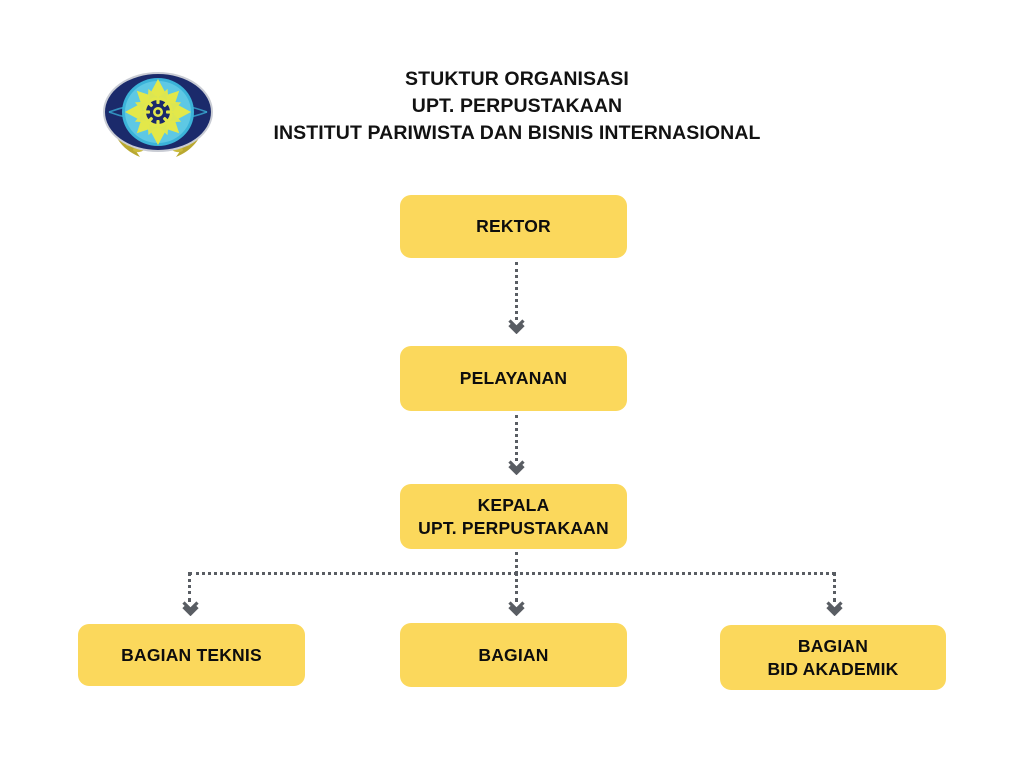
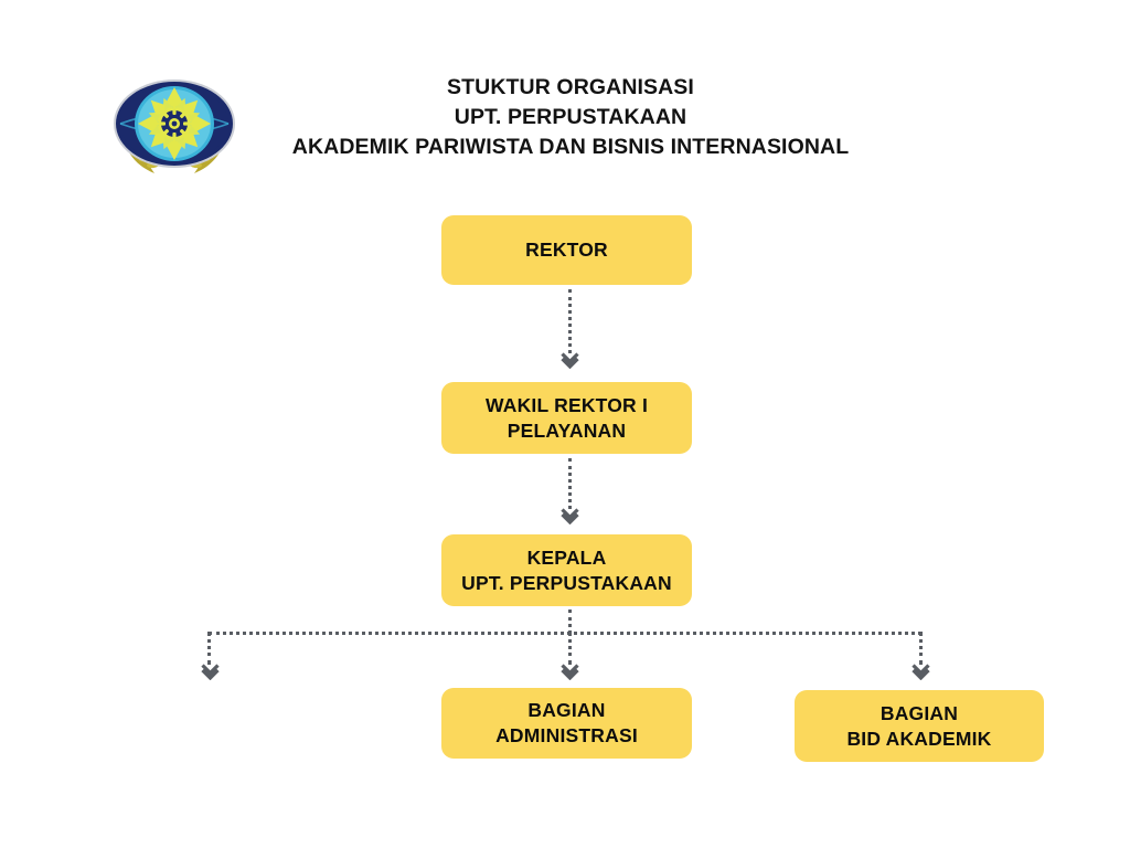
  STUKTUR ORGANISASI
  UPT. PERPUSTAKAAN
- INSTITUT PARIWISTA DAN BISNIS INTERNASIONAL
+ AKADEMIK PARIWISTA DAN BISNIS INTERNASIONAL
  REKTOR
+ WAKIL REKTOR I
  PELAYANAN
  KEPALA
  UPT. PERPUSTAKAAN
- BAGIAN TEKNIS
  BAGIAN
+ ADMINISTRASI
  BAGIAN
  BID AKADEMIK
